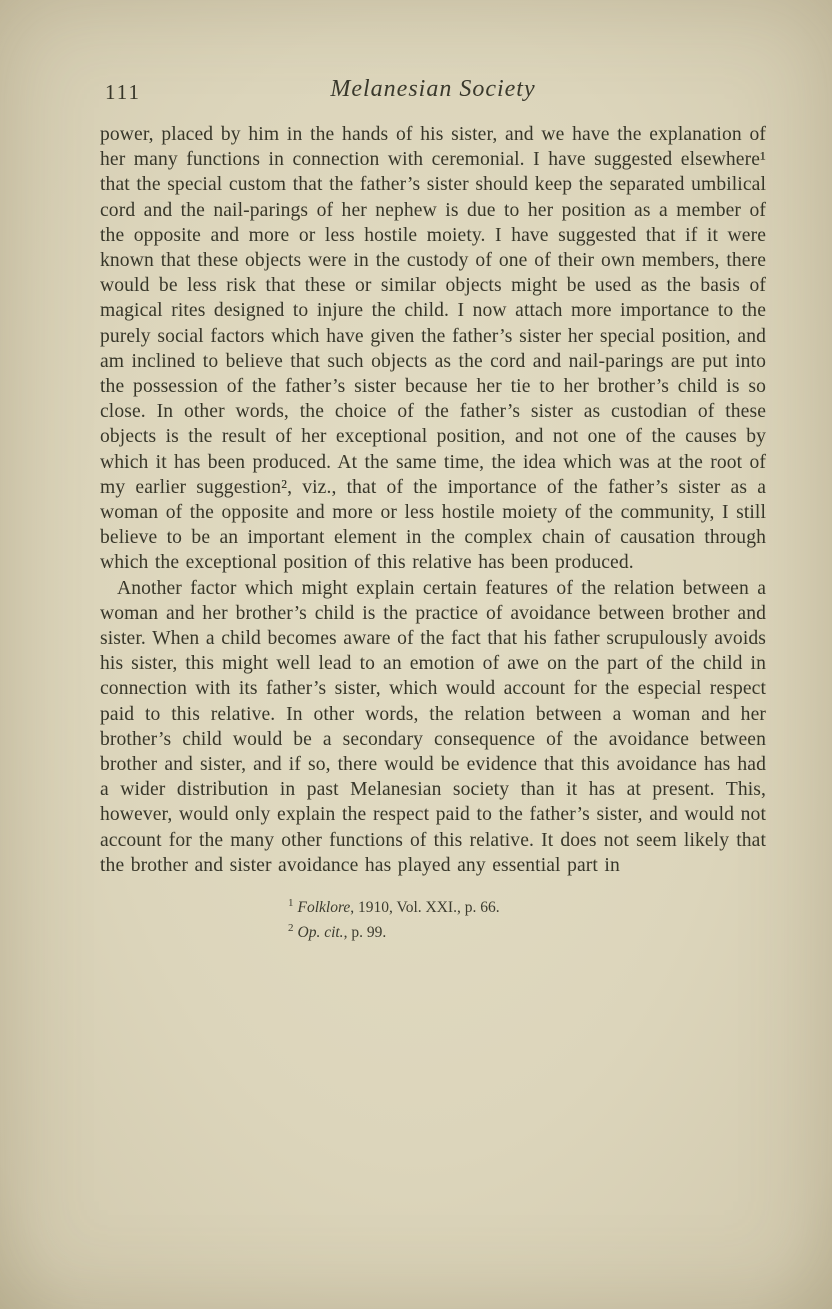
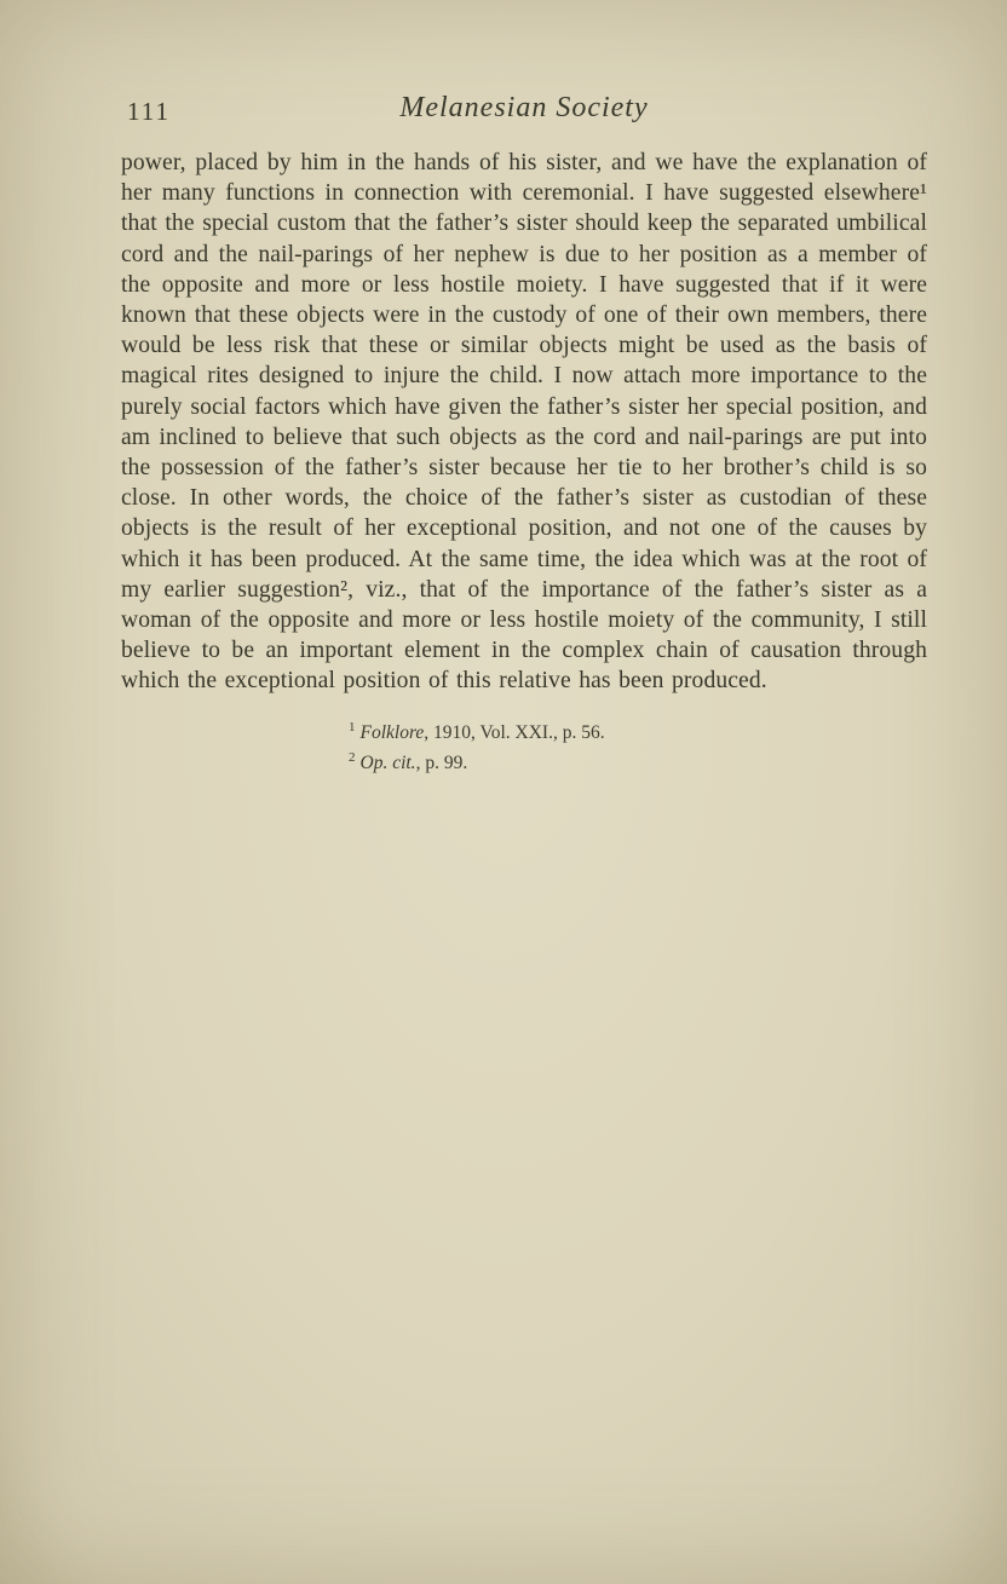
  111
  Melanesian Society
  power, placed by him in the hands of his sister, and we have the explanation of her many functions in connection with ceremonial. I have suggested elsewhere¹ that the special custom that the father’s sister should keep the separated umbilical cord and the nail-parings of her nephew is due to her position as a member of the opposite and more or less hostile moiety. I have suggested that if it were known that these objects were in the custody of one of their own members, there would be less risk that these or similar objects might be used as the basis of magical rites designed to injure the child. I now attach more importance to the purely social factors which have given the father’s sister her special position, and am inclined to believe that such objects as the cord and nail-parings are put into the possession of the father’s sister because her tie to her brother’s child is so close. In other words, the choice of the father’s sister as custodian of these objects is the result of her exceptional position, and not one of the causes by which it has been produced. At the same time, the idea which was at the root of my earlier suggestion², viz., that of the importance of the father’s sister as a woman of the opposite and more or less hostile moiety of the community, I still believe to be an important element in the complex chain of causation through which the exceptional position of this relative has been produced.
- Another factor which might explain certain features of the relation between a woman and her brother’s child is the practice of avoidance between brother and sister. When a child becomes aware of the fact that his father scrupulously avoids his sister, this might well lead to an emotion of awe on the part of the child in connection with its father’s sister, which would account for the especial respect paid to this relative. In other words, the relation between a woman and her brother’s child would be a secondary consequence of the avoidance between brother and sister, and if so, there would be evidence that this avoidance has had a wider distribution in past Melanesian society than it has at present. This, however, would only explain the respect paid to the father’s sister, and would not account for the many other functions of this relative. It does not seem likely that the brother and sister avoidance has played any essential part in
- 1 Folklore, 1910, Vol. XXI., p. 66.
+ 1 Folklore, 1910, Vol. XXI., p. 56.
  2 Op. cit., p. 99.
